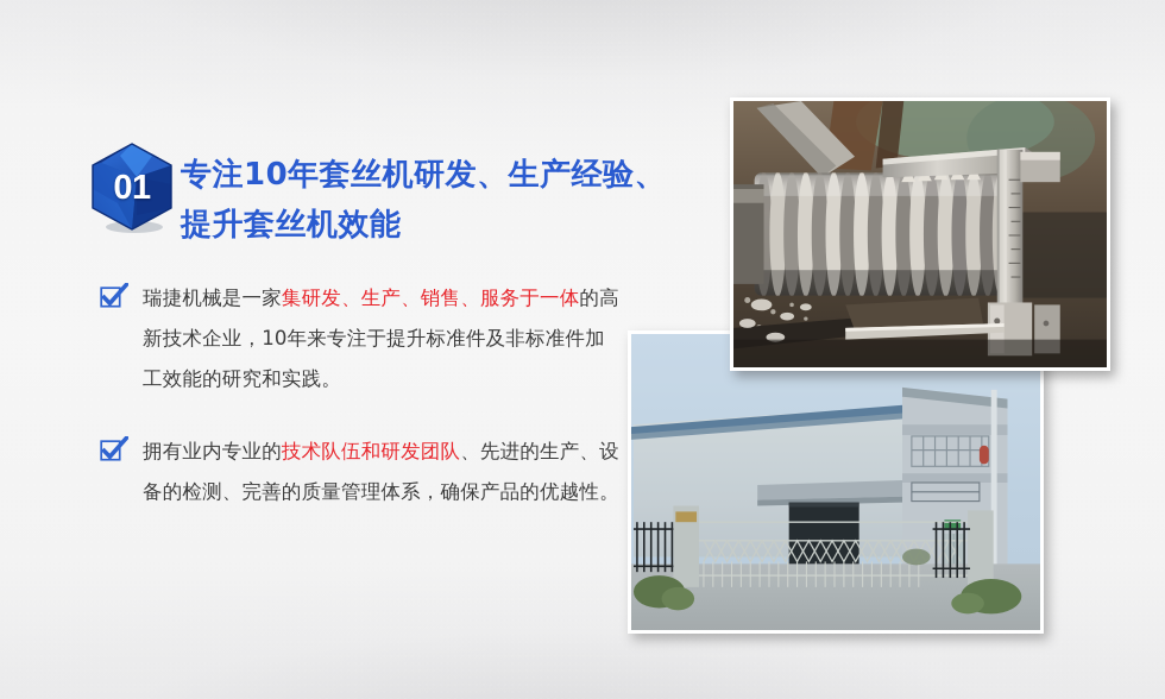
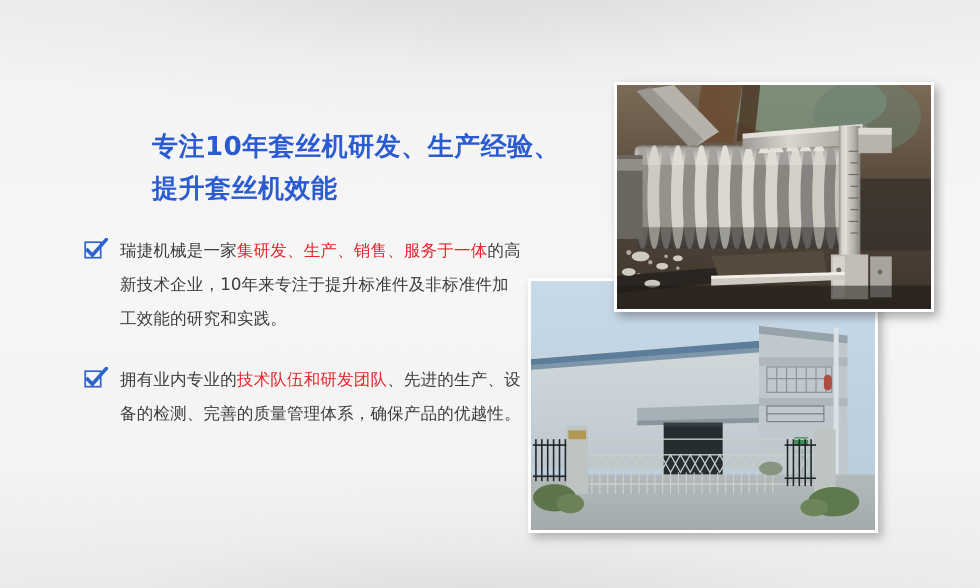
- 01
  专注10年套丝机研发、生产经验、
  提升套丝机效能
  瑞捷机械是一家集研发、生产、销售、服务于一体的高新技术企业，10年来专注于提升标准件及非标准件加工效能的研究和实践。
  拥有业内专业的技术队伍和研发团队、先进的生产、设备的检测、完善的质量管理体系，确保产品的优越性。
